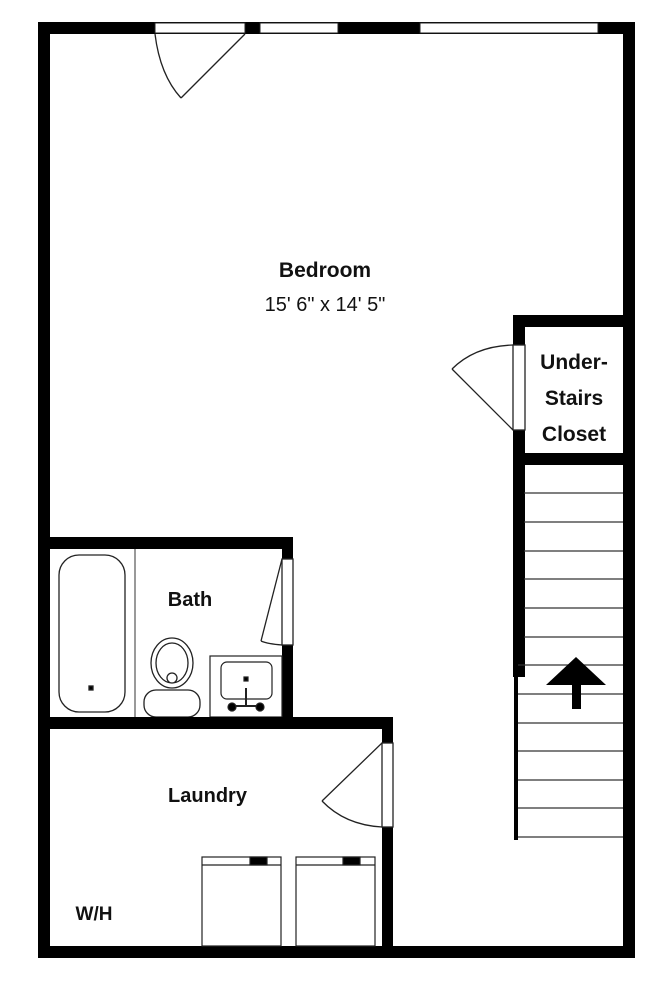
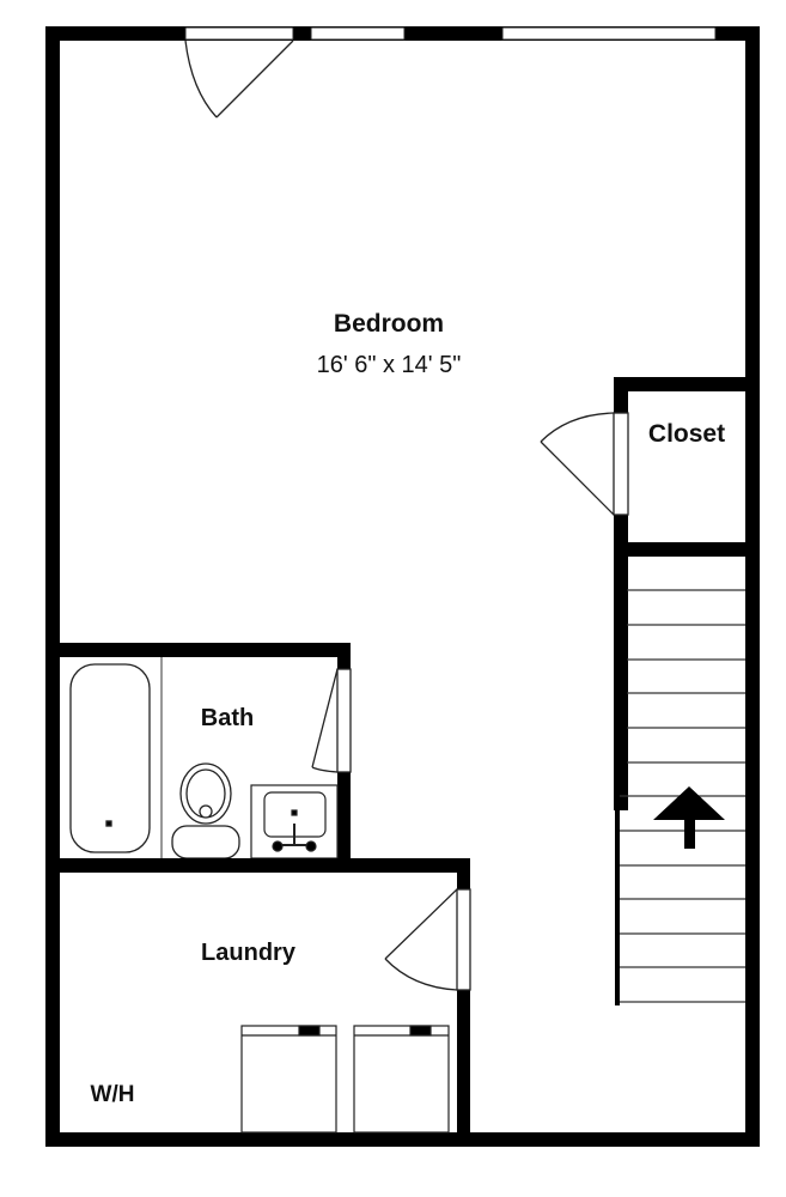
  Bedroom
- 15' 6" x 14' 5"
+ 16' 6" x 14' 5"
- Under-
- Stairs
  Closet
  Bath
  Laundry
  W/H
